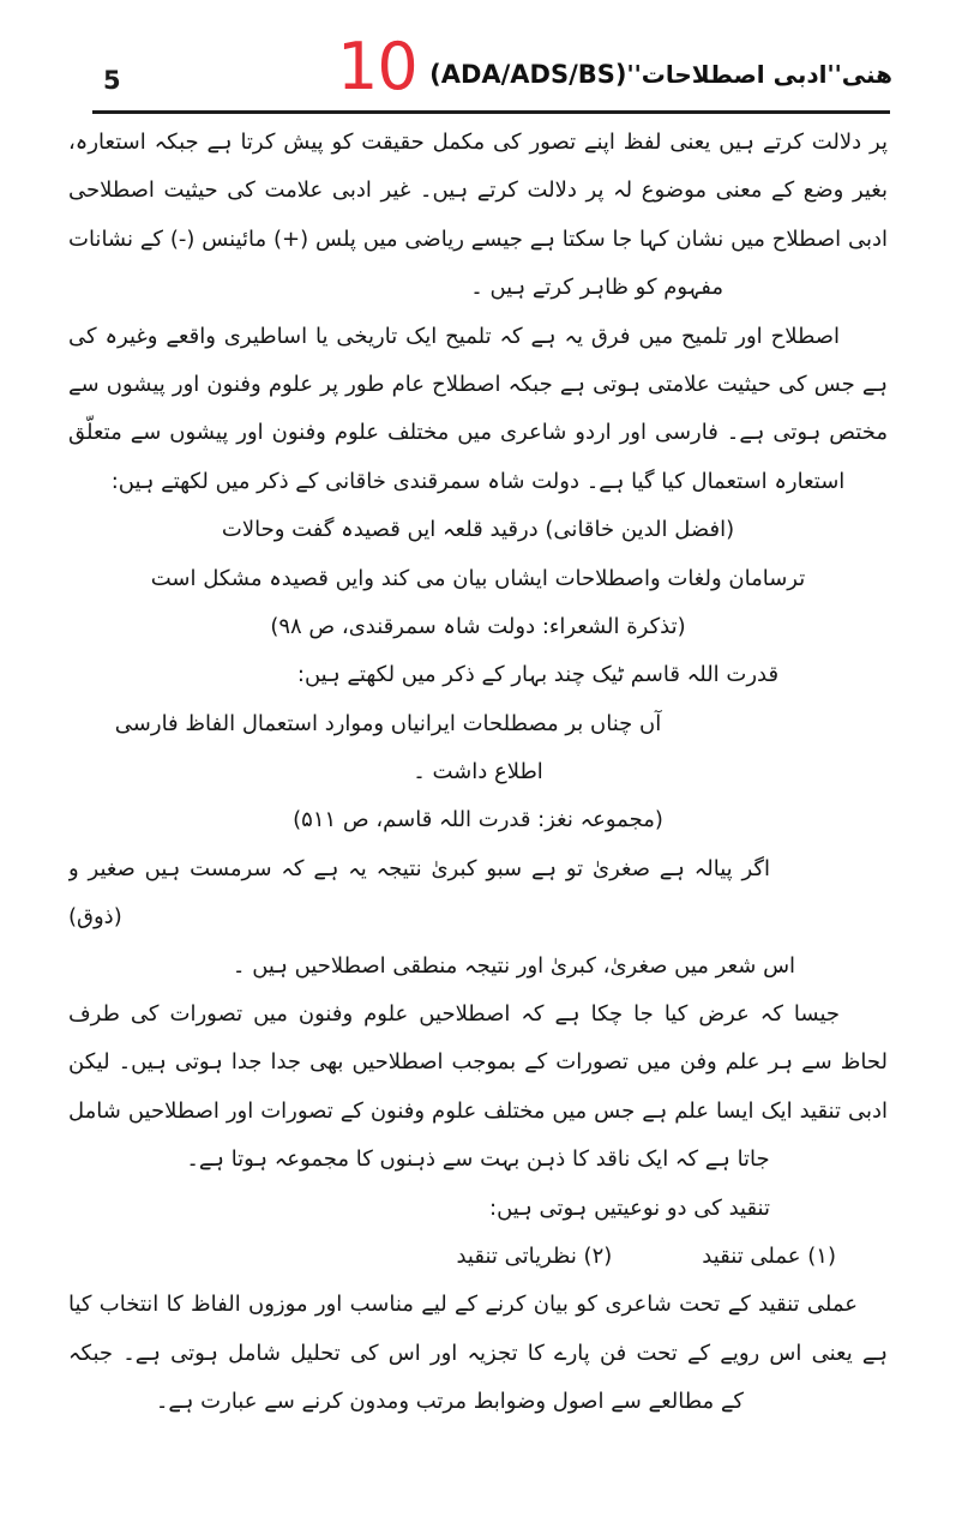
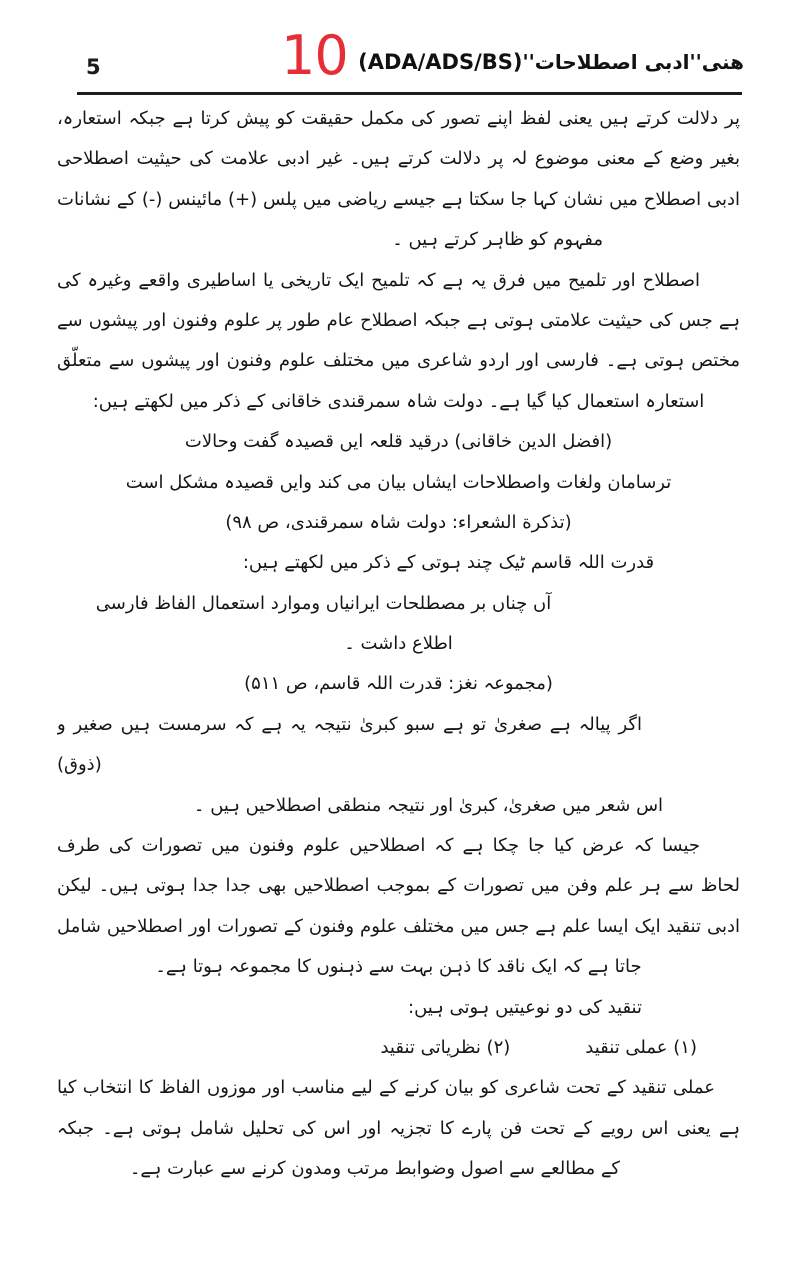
  5
  10
  ھنی''ادبی اصطلاحات''(ADA/ADS/BS)
  پر دلالت کرتے ہیں یعنی لفظ اپنے تصور کی مکمل حقیقت کو پیش کرتا ہے جبکہ استعارہ،
  بغیر وضع کے معنی موضوع لہ پر دلالت کرتے ہیں۔ غیر ادبی علامت کی حیثیت اصطلاحی
  ادبی اصطلاح میں نشان کہا جا سکتا ہے جیسے ریاضی میں پلس (+) مائینس (-) کے نشانات
  مفہوم کو ظاہر کرتے ہیں ۔
  اصطلاح اور تلمیح میں فرق یہ ہے کہ تلمیح ایک تاریخی یا اساطیری واقعے وغیرہ کی
  ہے جس کی حیثیت علامتی ہوتی ہے جبکہ اصطلاح عام طور پر علوم وفنون اور پیشوں سے
  مختص ہوتی ہے۔ فارسی اور اردو شاعری میں مختلف علوم وفنون اور پیشوں سے متعلّق
  استعارہ استعمال کیا گیا ہے۔ دولت شاہ سمرقندی خاقانی کے ذکر میں لکھتے ہیں:
  (افضل الدین خاقانی) درقید قلعہ ایں قصیدہ گفت وحالات
  ترسامان ولغات واصطلاحات ایشاں بیان می کند وایں قصیدہ مشکل است
  (تذکرة الشعراء: دولت شاہ سمرقندی، ص ۹۸)
- قدرت اللہ قاسم ٹیک چند بہار کے ذکر میں لکھتے ہیں:
+ قدرت اللہ قاسم ٹیک چند ہوتی کے ذکر میں لکھتے ہیں:
  آں چناں بر مصطلحات ایرانیاں وموارد استعمال الفاظ فارسی
  اطلاع داشت ۔
  (مجموعہ نغز: قدرت اللہ قاسم، ص ۵۱۱)
  اگر پیالہ ہے صغریٰ تو ہے سبو کبریٰ نتیجہ یہ ہے کہ سرمست ہیں صغیر و
  (ذوق)
  اس شعر میں صغریٰ، کبریٰ اور نتیجہ منطقی اصطلاحیں ہیں ۔
  جیسا کہ عرض کیا جا چکا ہے کہ اصطلاحیں علوم وفنون میں تصورات کی طرف
  لحاظ سے ہر علم وفن میں تصورات کے بموجب اصطلاحیں بھی جدا جدا ہوتی ہیں۔ لیکن
  ادبی تنقید ایک ایسا علم ہے جس میں مختلف علوم وفنون کے تصورات اور اصطلاحیں شامل
  جاتا ہے کہ ایک ناقد کا ذہن بہت سے ذہنوں کا مجموعہ ہوتا ہے۔
  تنقید کی دو نوعیتیں ہوتی ہیں:
  (۱) عملی تنقید
  (۲) نظریاتی تنقید
  عملی تنقید کے تحت شاعری کو بیان کرنے کے لیے مناسب اور موزوں الفاظ کا انتخاب کیا
  ہے یعنی اس رویے کے تحت فن پارے کا تجزیہ اور اس کی تحلیل شامل ہوتی ہے۔ جبکہ
  کے مطالعے سے اصول وضوابط مرتب ومدون کرنے سے عبارت ہے۔
